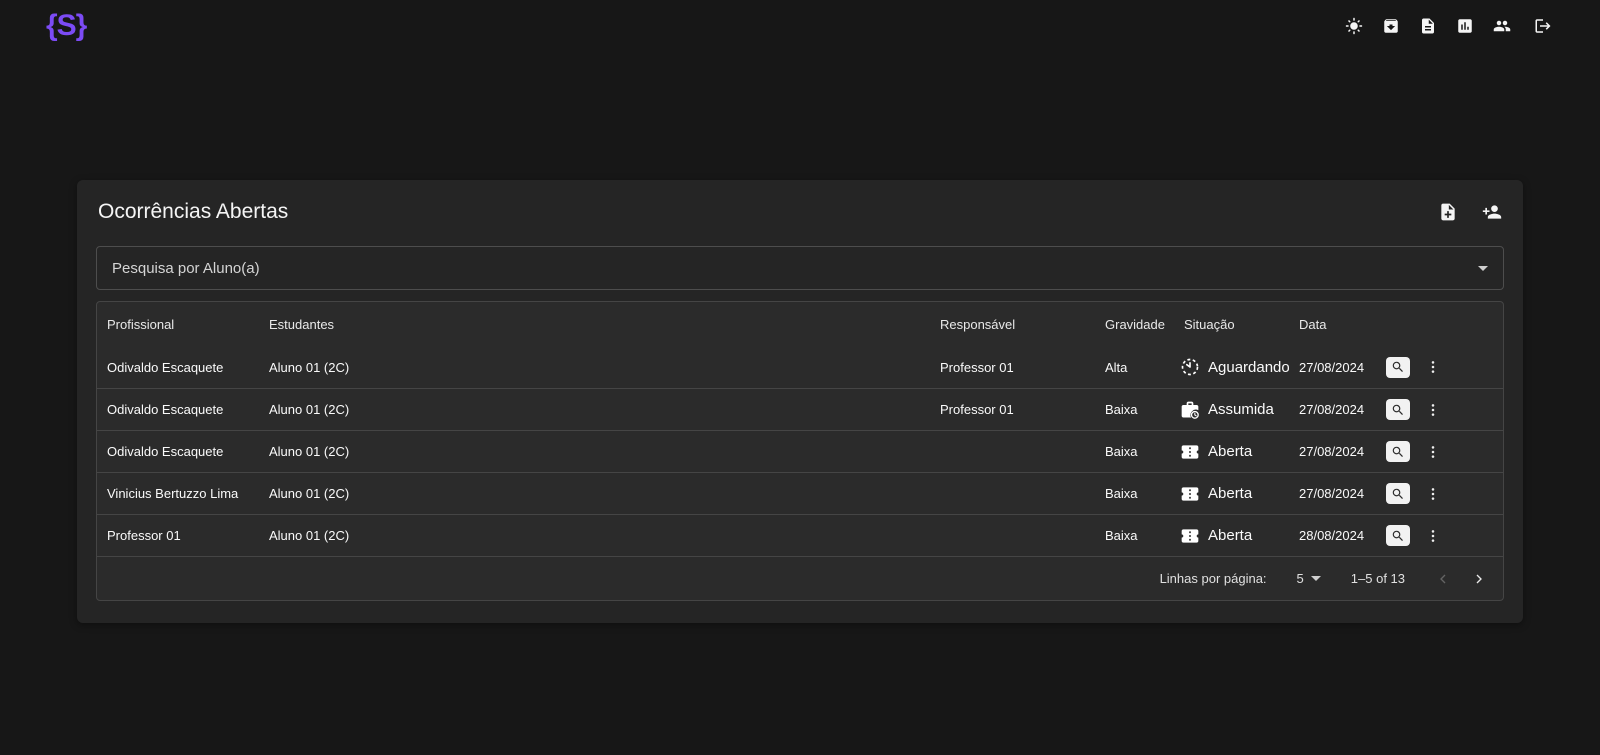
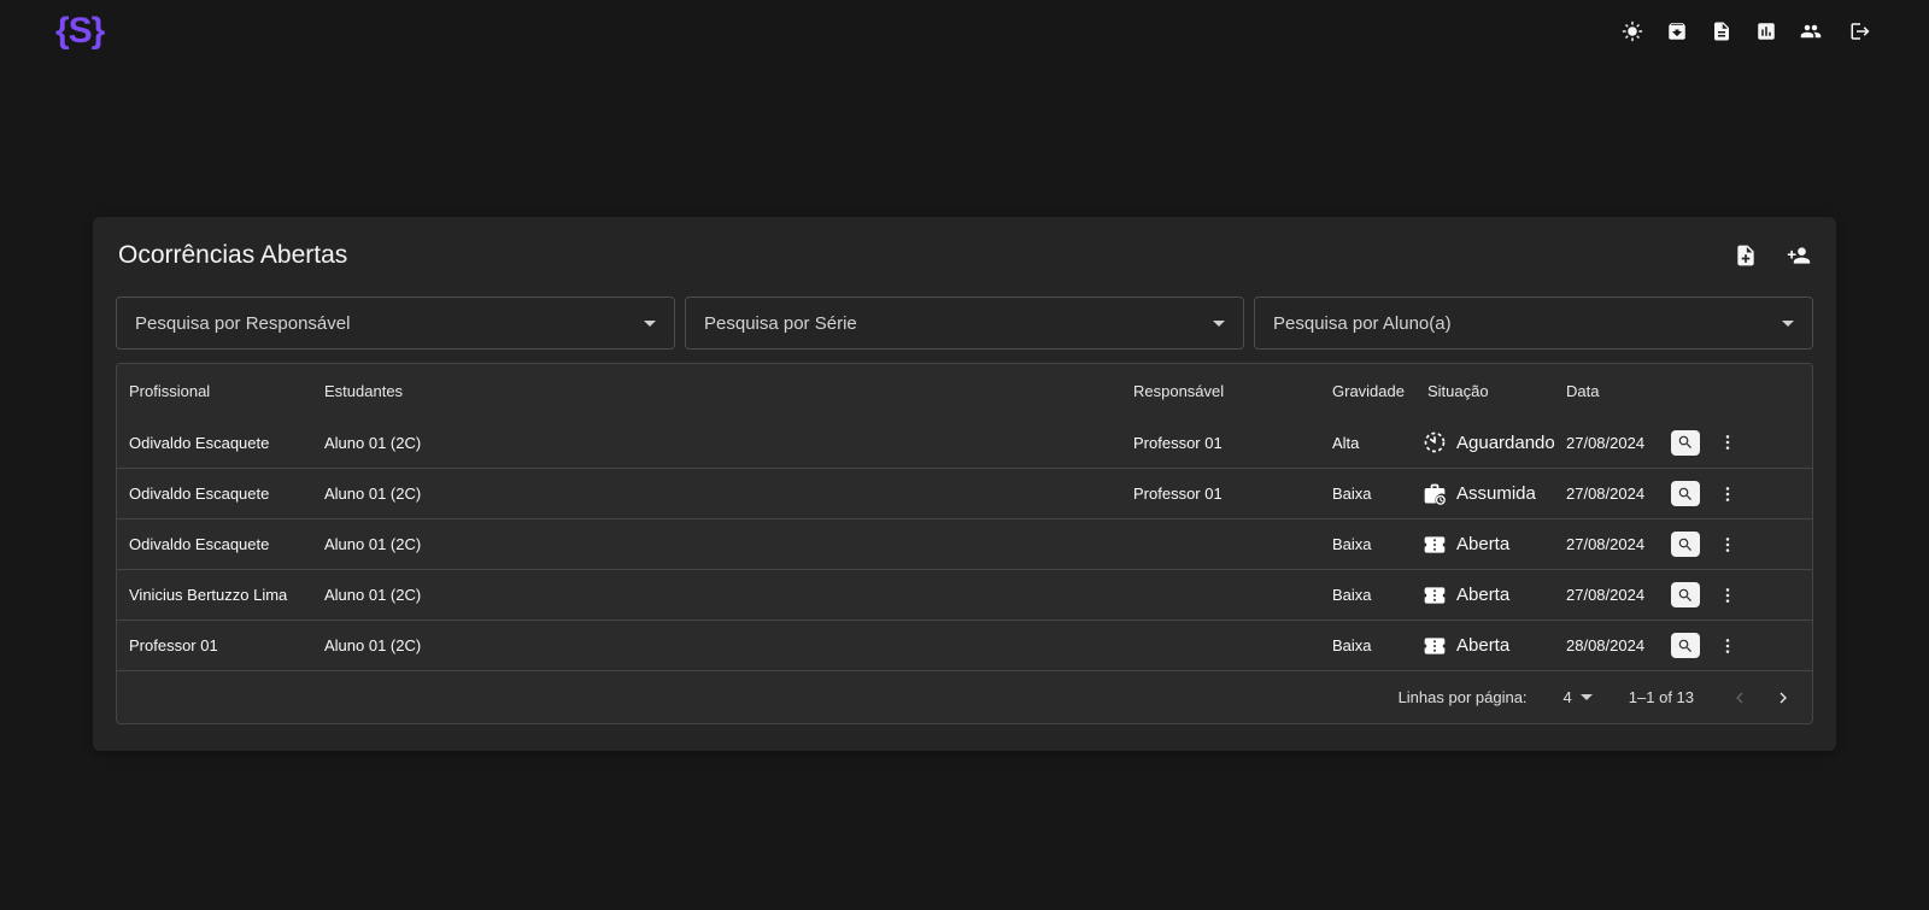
  {S}
  Ocorrências Abertas
+ Pesquisa por Responsável
+ Pesquisa por Série
  Pesquisa por Aluno(a)
  Profissional
  Estudantes
  Responsável
  Gravidade
  Situação
  Data
  Odivaldo Escaquete
  Aluno 01 (2C)
  Professor 01
  Alta
  Aguardando
  27/08/2024
  Odivaldo Escaquete
  Aluno 01 (2C)
  Professor 01
  Baixa
  Assumida
  27/08/2024
  Odivaldo Escaquete
  Aluno 01 (2C)
  Baixa
  Aberta
  27/08/2024
  Vinicius Bertuzzo Lima
  Aluno 01 (2C)
  Baixa
  Aberta
  27/08/2024
  Professor 01
  Aluno 01 (2C)
  Baixa
  Aberta
  28/08/2024
  Linhas por página:
- 5
+ 4
- 1–5 of 13
+ 1–1 of 13
